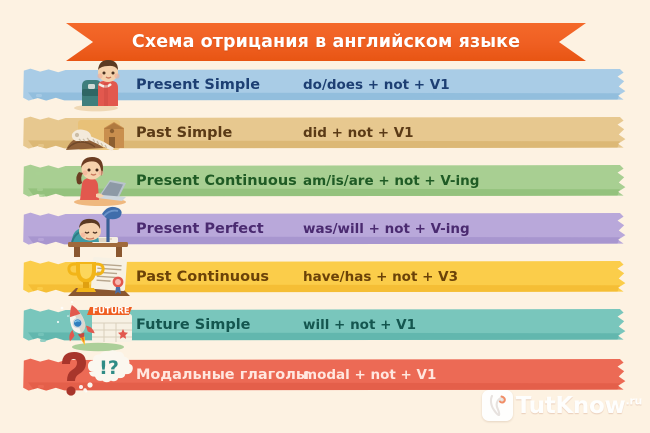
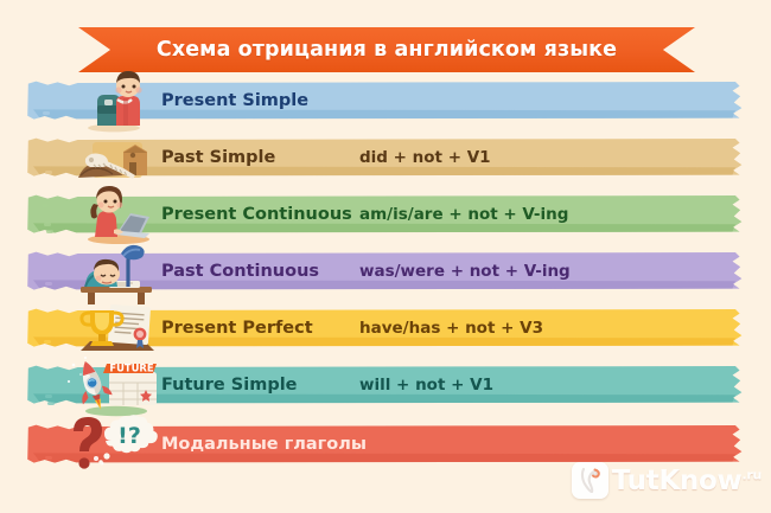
  Схема отрицания в английском языке
  Present Simple
- do/does + not + V1
  Past Simple
  did + not + V1
  Present Continuous
  am/is/are + not + V-ing
- Present Perfect
+ Past Continuous
- was/will + not + V-ing
+ was/were + not + V-ing
- Past Continuous
+ Present Perfect
  have/has + not + V3
  FUTURE
  Future Simple
  will + not + V1
  !?
  Модальные глаголы
- modal + not + V1
  TutKnow.ru
